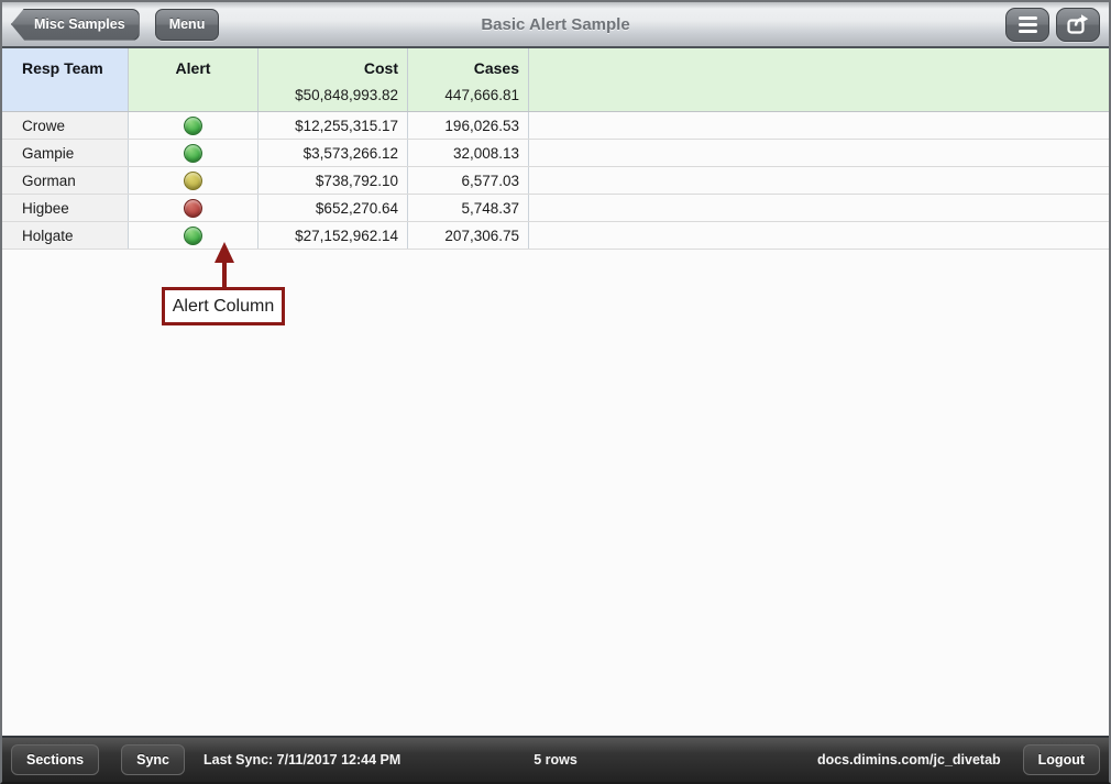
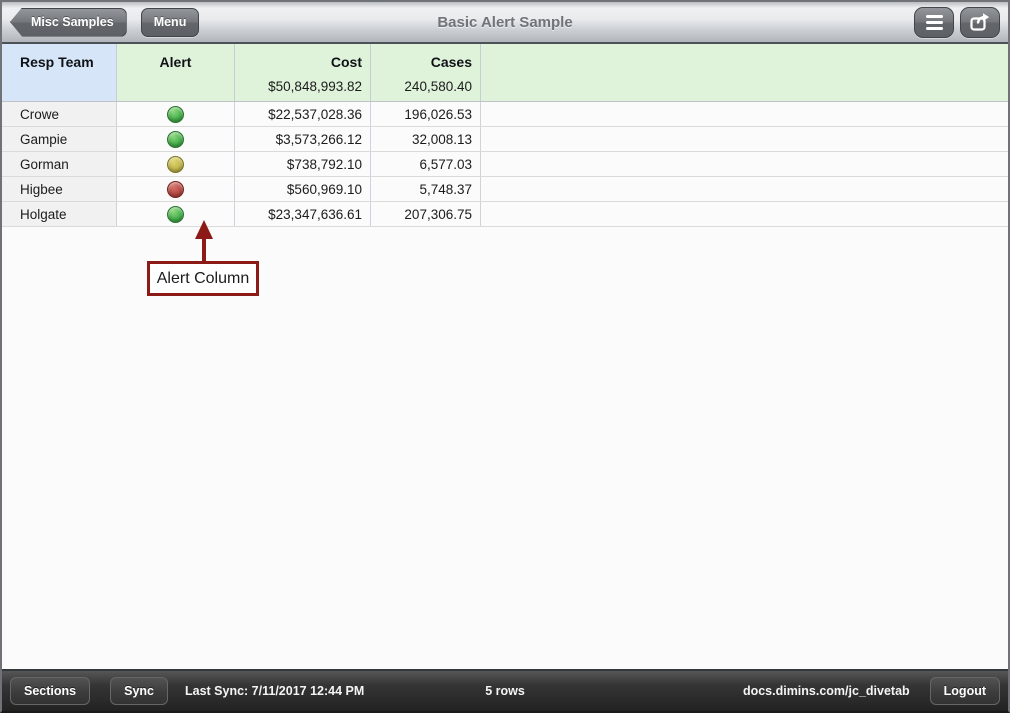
  Misc Samples
  Menu
  Basic Alert Sample
  Resp Team
  Alert
  Cost
  $50,848,993.82
  Cases
- 447,666.81
+ 240,580.40
  Crowe
- $12,255,315.17
+ $22,537,028.36
  196,026.53
  Gampie
  $3,573,266.12
  32,008.13
  Gorman
  $738,792.10
  6,577.03
  Higbee
- $652,270.64
+ $560,969.10
  5,748.37
  Holgate
- $27,152,962.14
+ $23,347,636.61
  207,306.75
  Alert Column
  Sections
  Sync
  Last Sync: 7/11/2017 12:44 PM
  5 rows
  docs.dimins.com/jc_divetab
  Logout
